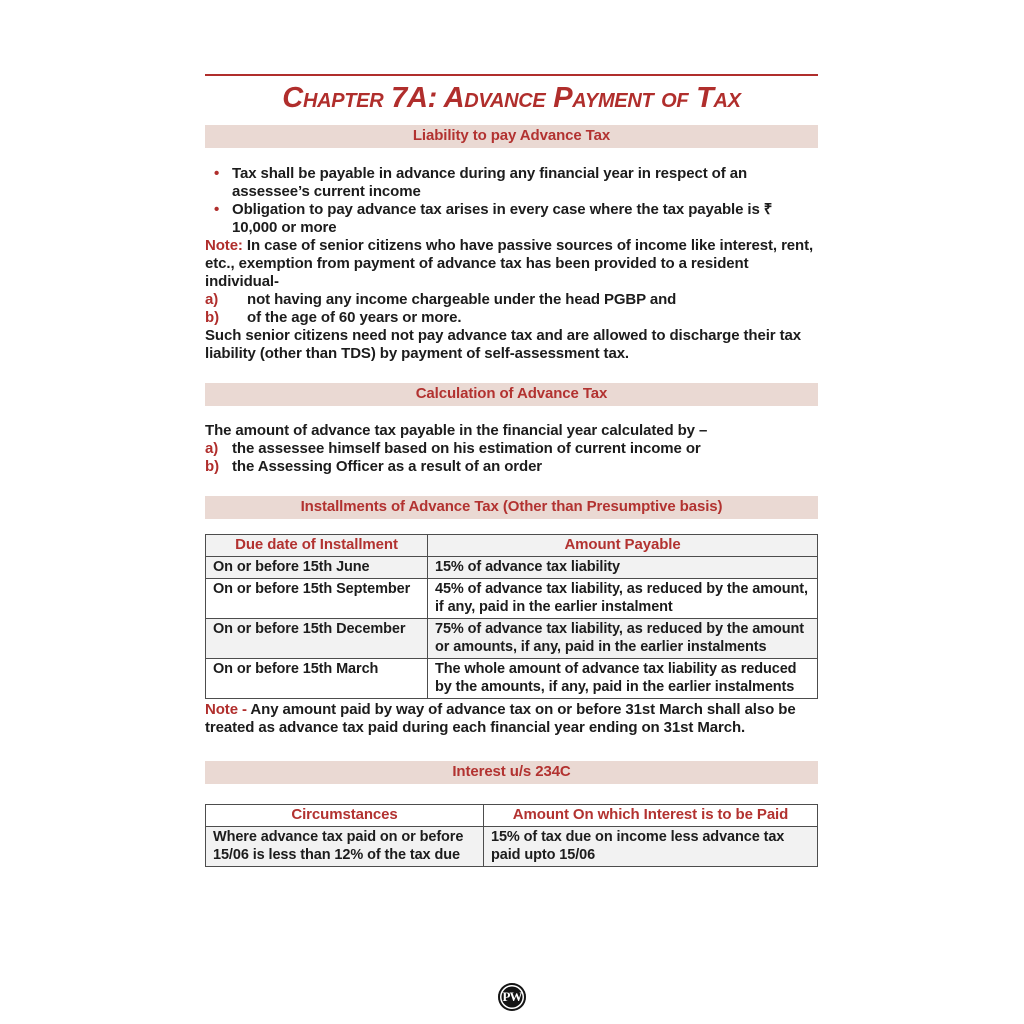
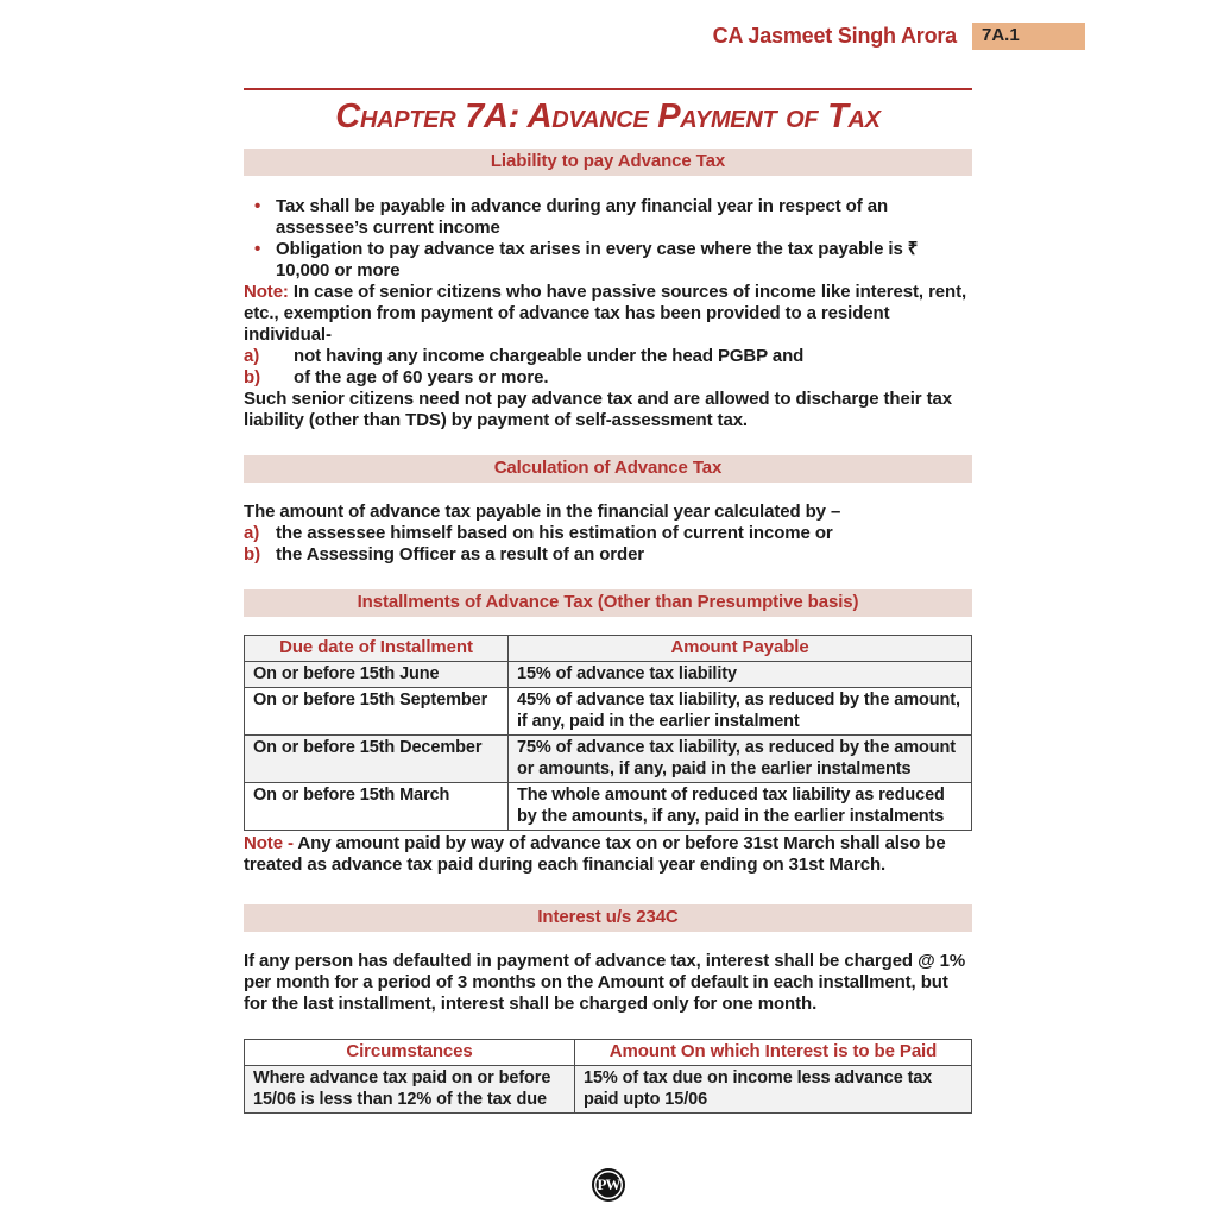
+ CA Jasmeet Singh Arora
+ 7A.1
  Chapter 7A: Advance Payment of Tax
  Liability to pay Advance Tax
  Tax shall be payable in advance during any financial year in respect of an assessee’s current income
  Obligation to pay advance tax arises in every case where the tax payable is ₹ 10,000 or more
  Note: In case of senior citizens who have passive sources of income like interest, rent, etc., exemption from payment of advance tax has been provided to a resident individual-
  a)
  not having any income chargeable under the head PGBP and
  b)
  of the age of 60 years or more.
  Such senior citizens need not pay advance tax and are allowed to discharge their tax liability (other than TDS) by payment of self-assessment tax.
  Calculation of Advance Tax
  The amount of advance tax payable in the financial year calculated by –
  a)
  the assessee himself based on his estimation of current income or
  b)
  the Assessing Officer as a result of an order
  Installments of Advance Tax (Other than Presumptive basis)
  Due date of Installment	Amount Payable
  On or before 15th June	15% of advance tax liability
  On or before 15th September	45% of advance tax liability, as reduced by the amount, if any, paid in the earlier instalment
  On or before 15th December	75% of advance tax liability, as reduced by the amount or amounts, if any, paid in the earlier instalments
- On or before 15th March	The whole amount of advance tax liability as reduced by the amounts, if any, paid in the earlier instalments
+ On or before 15th March	The whole amount of reduced tax liability as reduced by the amounts, if any, paid in the earlier instalments
  Note - Any amount paid by way of advance tax on or before 31st March shall also be treated as advance tax paid during each financial year ending on 31st March.
  Interest u/s 234C
+ If any person has defaulted in payment of advance tax, interest shall be charged @ 1% per month for a period of 3 months on the Amount of default in each installment, but for the last installment, interest shall be charged only for one month.
  Circumstances	Amount On which Interest is to be Paid
  Where advance tax paid on or before 15/06 is less than 12% of the tax due	15% of tax due on income less advance tax paid upto 15/06
  PW
